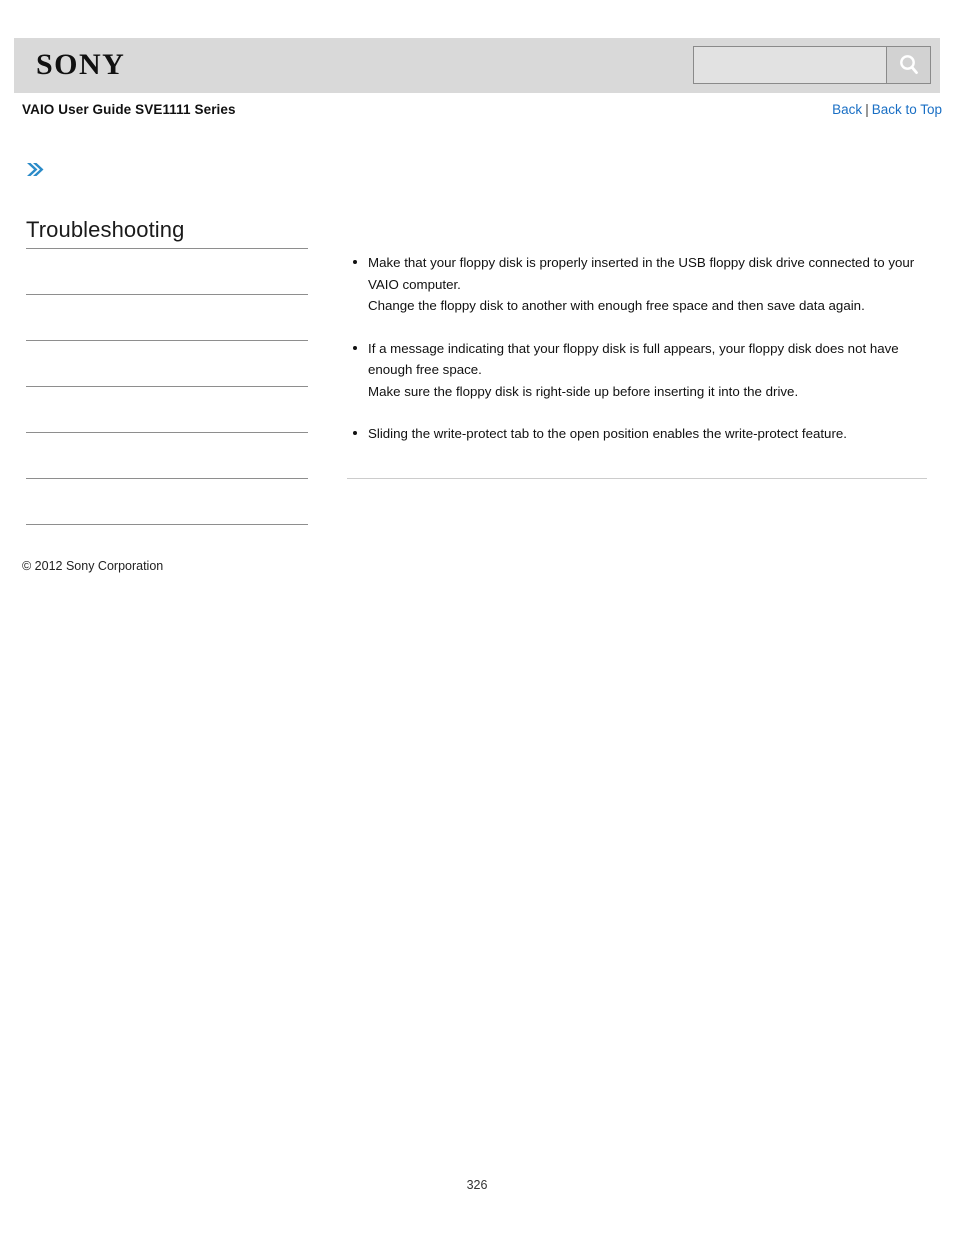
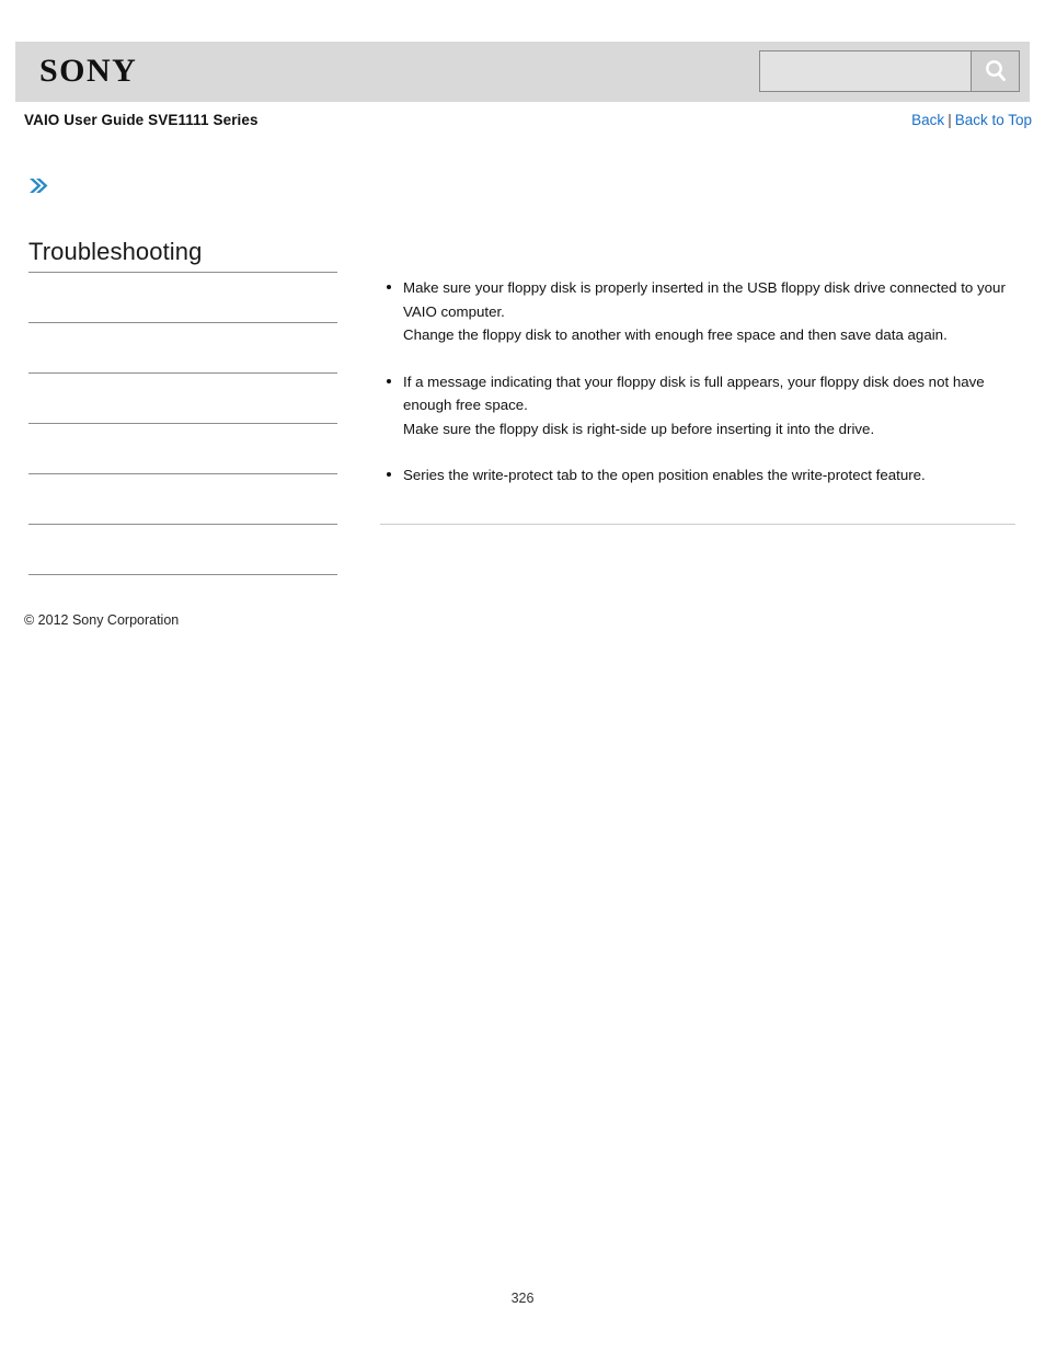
  SONY
  VAIO User Guide SVE1111 Series
  Back | Back to Top
  Troubleshooting
- Make that your floppy disk is properly inserted in the USB floppy disk drive connected to your VAIO computer.
+ Make sure your floppy disk is properly inserted in the USB floppy disk drive connected to your VAIO computer.
  Change the floppy disk to another with enough free space and then save data again.
  If a message indicating that your floppy disk is full appears, your floppy disk does not have enough free space.
  Make sure the floppy disk is right-side up before inserting it into the drive.
- Sliding the write-protect tab to the open position enables the write-protect feature.
+ Series the write-protect tab to the open position enables the write-protect feature.
  © 2012 Sony Corporation
  326
